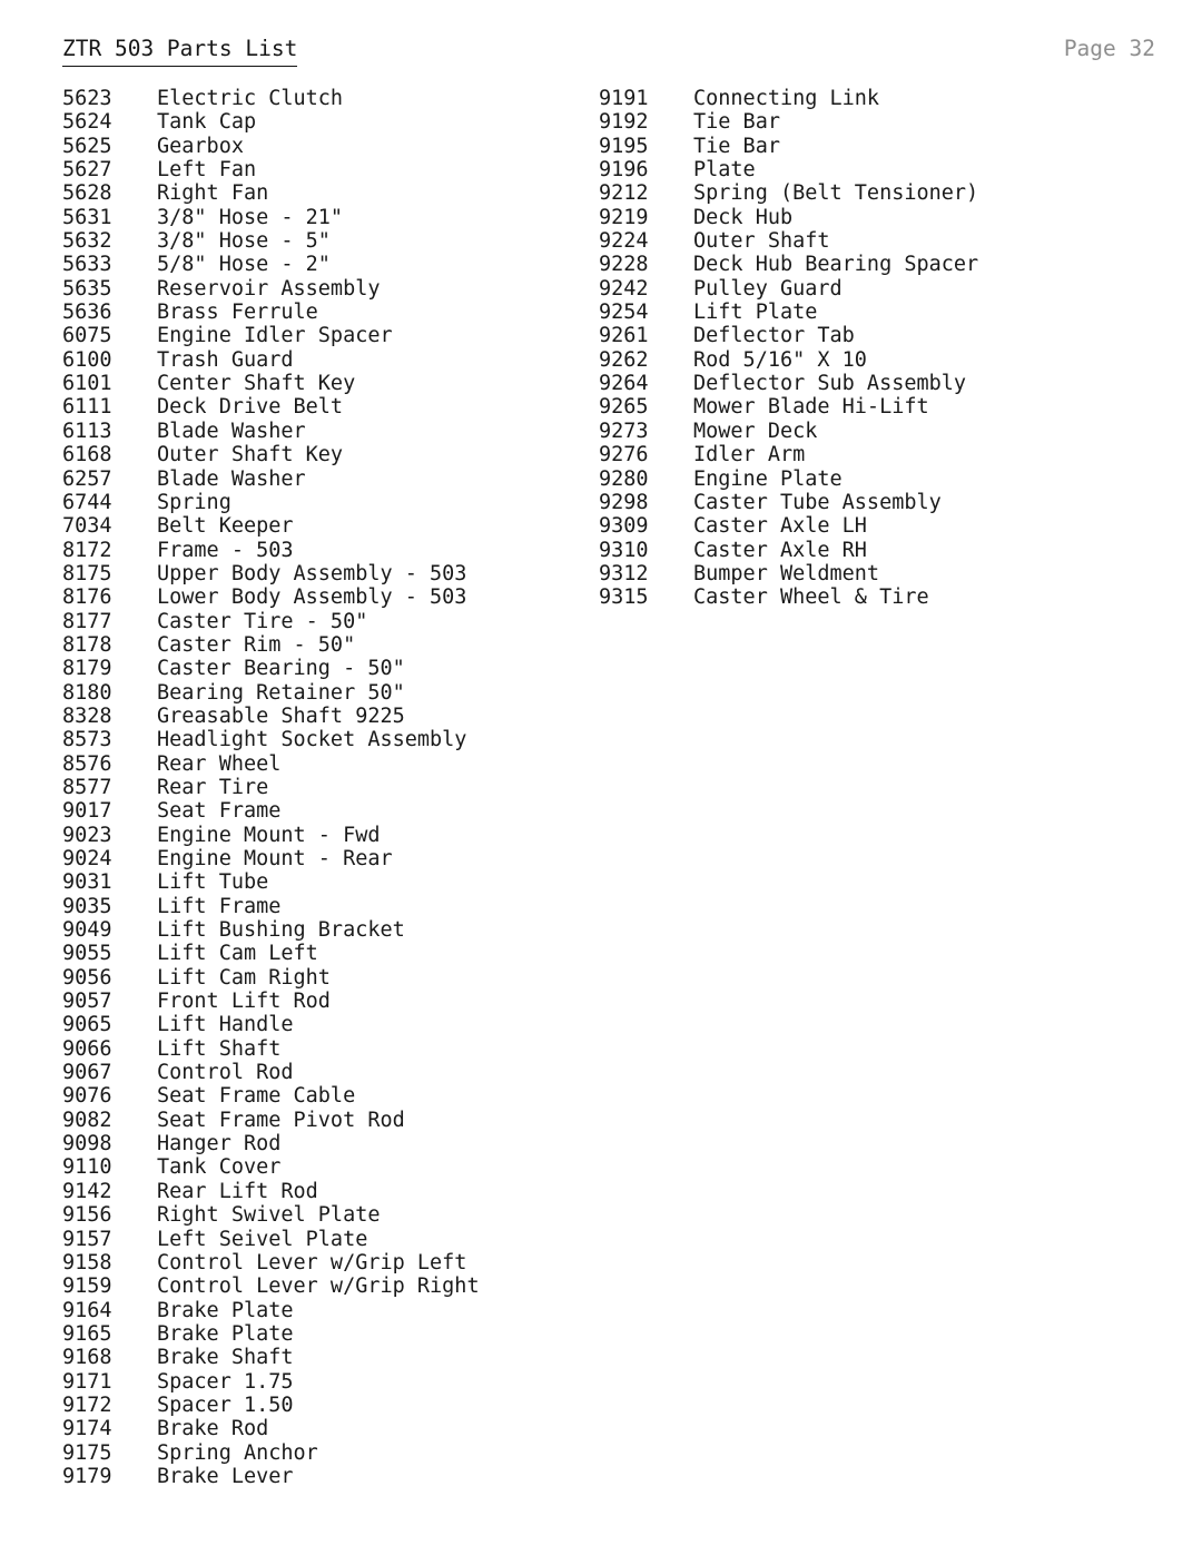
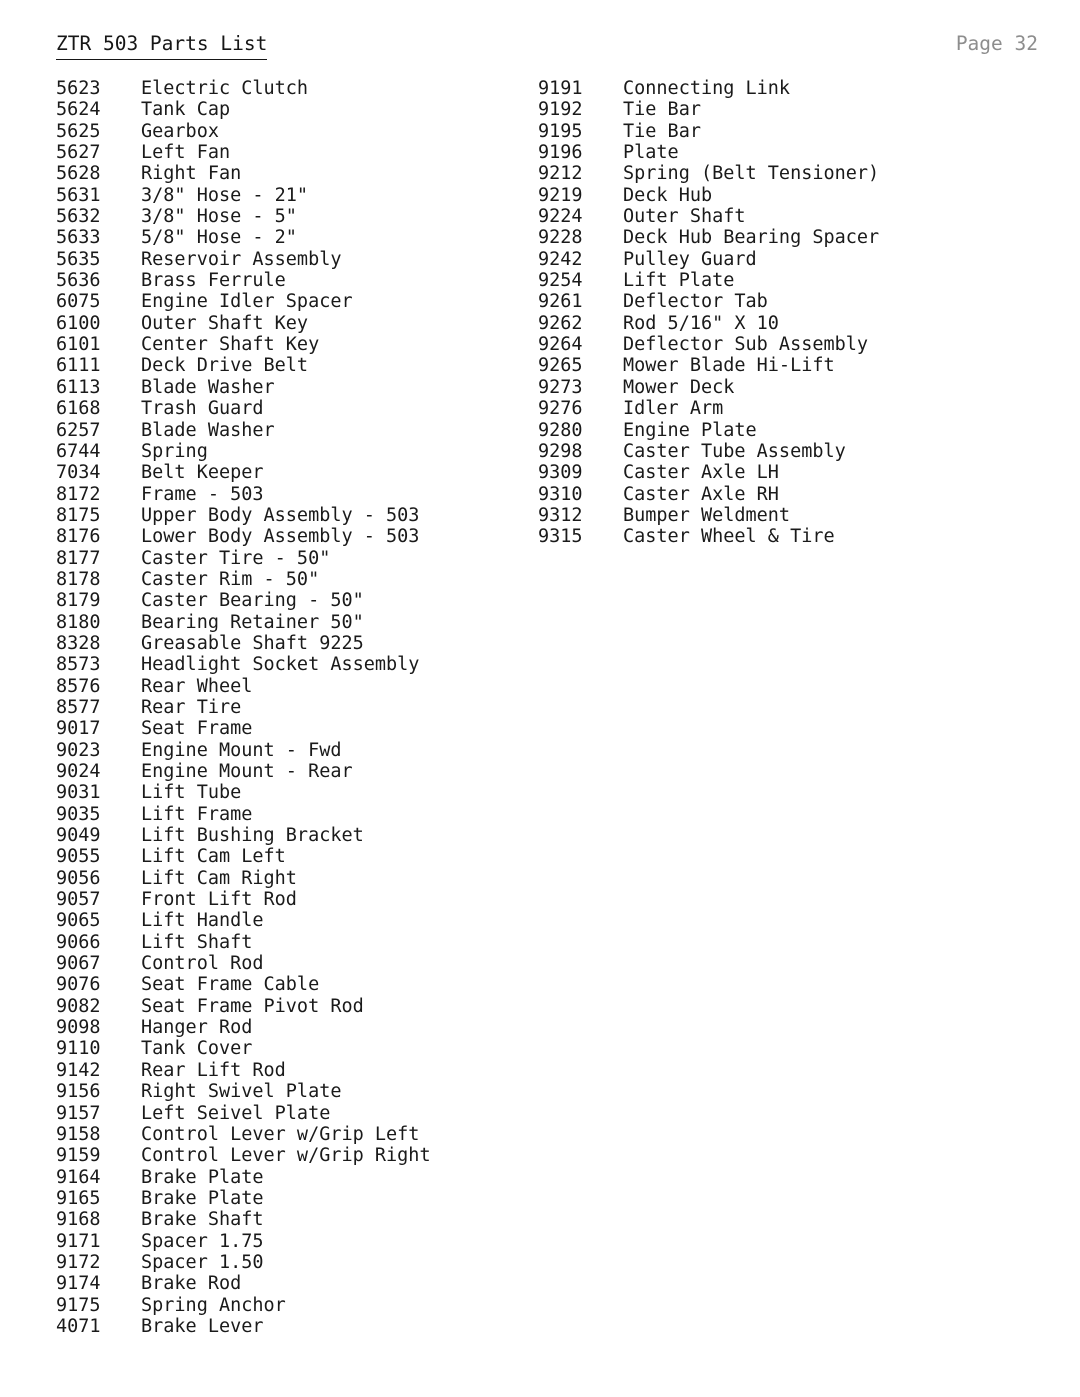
  ZTR 503 Parts List
  Page 32
  5623 Electric Clutch
  5624 Tank Cap
  5625 Gearbox
  5627 Left Fan
  5628 Right Fan
  5631 3/8" Hose - 21"
  5632 3/8" Hose - 5"
  5633 5/8" Hose - 2"
  5635 Reservoir Assembly
  5636 Brass Ferrule
  6075 Engine Idler Spacer
- 6100 Trash Guard
+ 6100 Outer Shaft Key
  6101 Center Shaft Key
  6111 Deck Drive Belt
  6113 Blade Washer
- 6168 Outer Shaft Key
+ 6168 Trash Guard
  6257 Blade Washer
  6744 Spring
  7034 Belt Keeper
  8172 Frame - 503
  8175 Upper Body Assembly - 503
  8176 Lower Body Assembly - 503
  8177 Caster Tire - 50"
  8178 Caster Rim - 50"
  8179 Caster Bearing - 50"
  8180 Bearing Retainer 50"
  8328 Greasable Shaft 9225
  8573 Headlight Socket Assembly
  8576 Rear Wheel
  8577 Rear Tire
  9017 Seat Frame
  9023 Engine Mount - Fwd
  9024 Engine Mount - Rear
  9031 Lift Tube
  9035 Lift Frame
  9049 Lift Bushing Bracket
  9055 Lift Cam Left
  9056 Lift Cam Right
  9057 Front Lift Rod
  9065 Lift Handle
  9066 Lift Shaft
  9067 Control Rod
  9076 Seat Frame Cable
  9082 Seat Frame Pivot Rod
  9098 Hanger Rod
  9110 Tank Cover
  9142 Rear Lift Rod
  9156 Right Swivel Plate
  9157 Left Seivel Plate
  9158 Control Lever w/Grip Left
  9159 Control Lever w/Grip Right
  9164 Brake Plate
  9165 Brake Plate
  9168 Brake Shaft
  9171 Spacer 1.75
  9172 Spacer 1.50
  9174 Brake Rod
  9175 Spring Anchor
- 9179 Brake Lever
+ 4071 Brake Lever
  9191 Connecting Link
  9192 Tie Bar
  9195 Tie Bar
  9196 Plate
  9212 Spring (Belt Tensioner)
  9219 Deck Hub
  9224 Outer Shaft
  9228 Deck Hub Bearing Spacer
  9242 Pulley Guard
  9254 Lift Plate
  9261 Deflector Tab
  9262 Rod 5/16" X 10
  9264 Deflector Sub Assembly
  9265 Mower Blade Hi-Lift
  9273 Mower Deck
  9276 Idler Arm
  9280 Engine Plate
  9298 Caster Tube Assembly
  9309 Caster Axle LH
  9310 Caster Axle RH
  9312 Bumper Weldment
  9315 Caster Wheel & Tire
